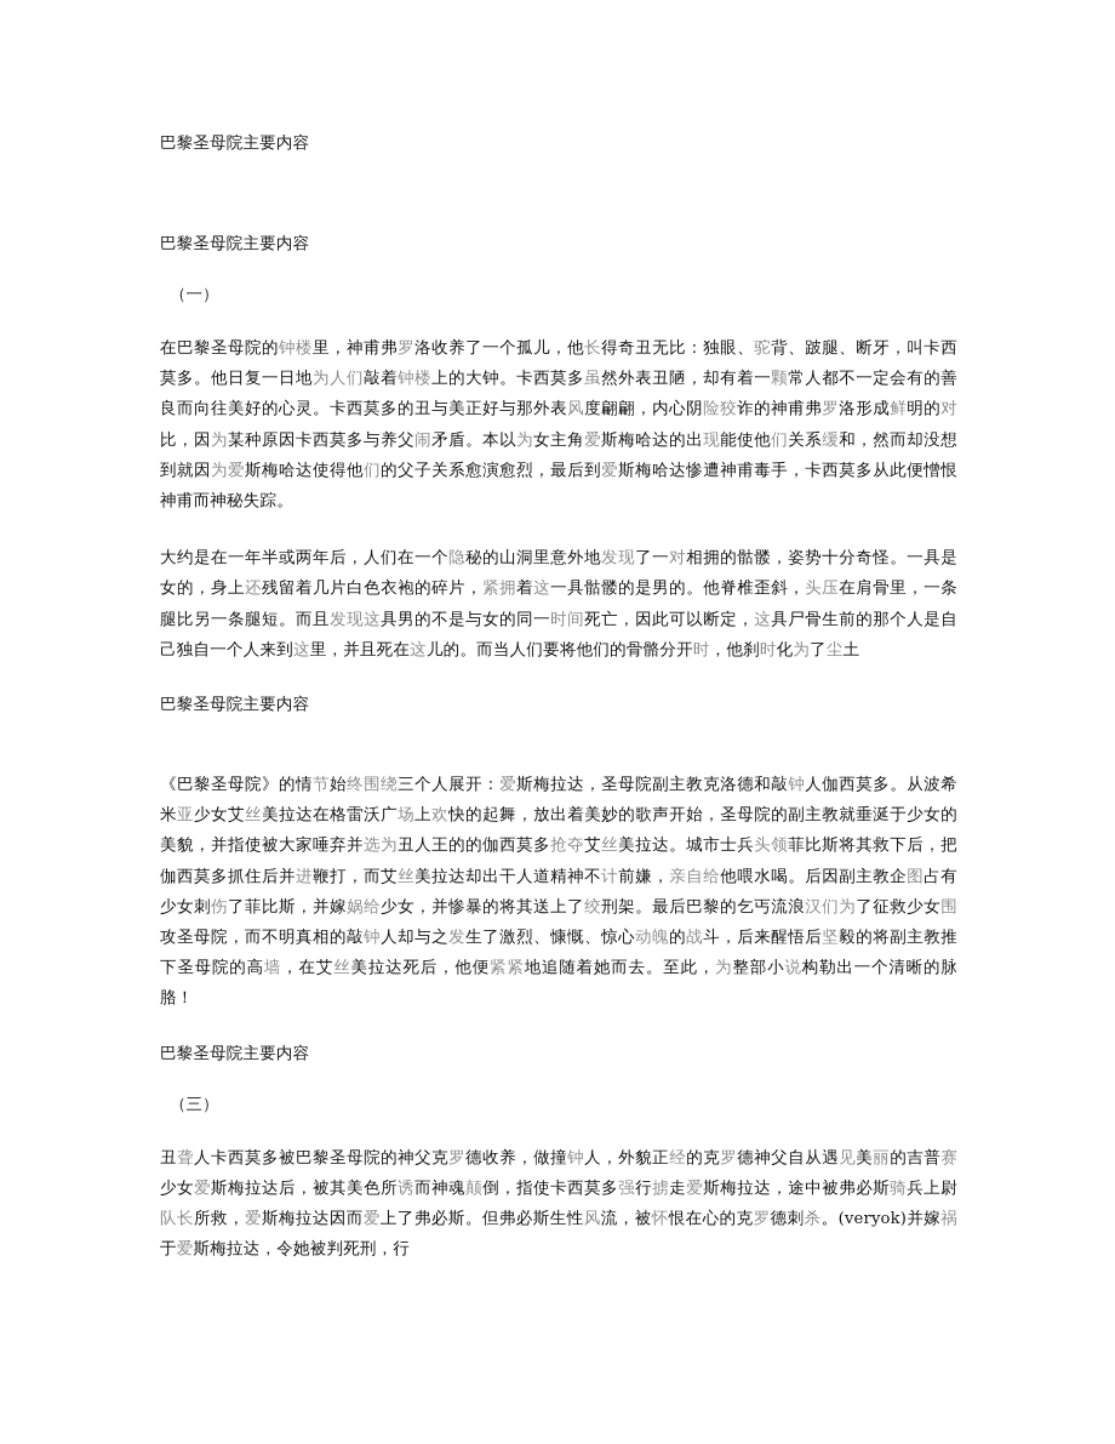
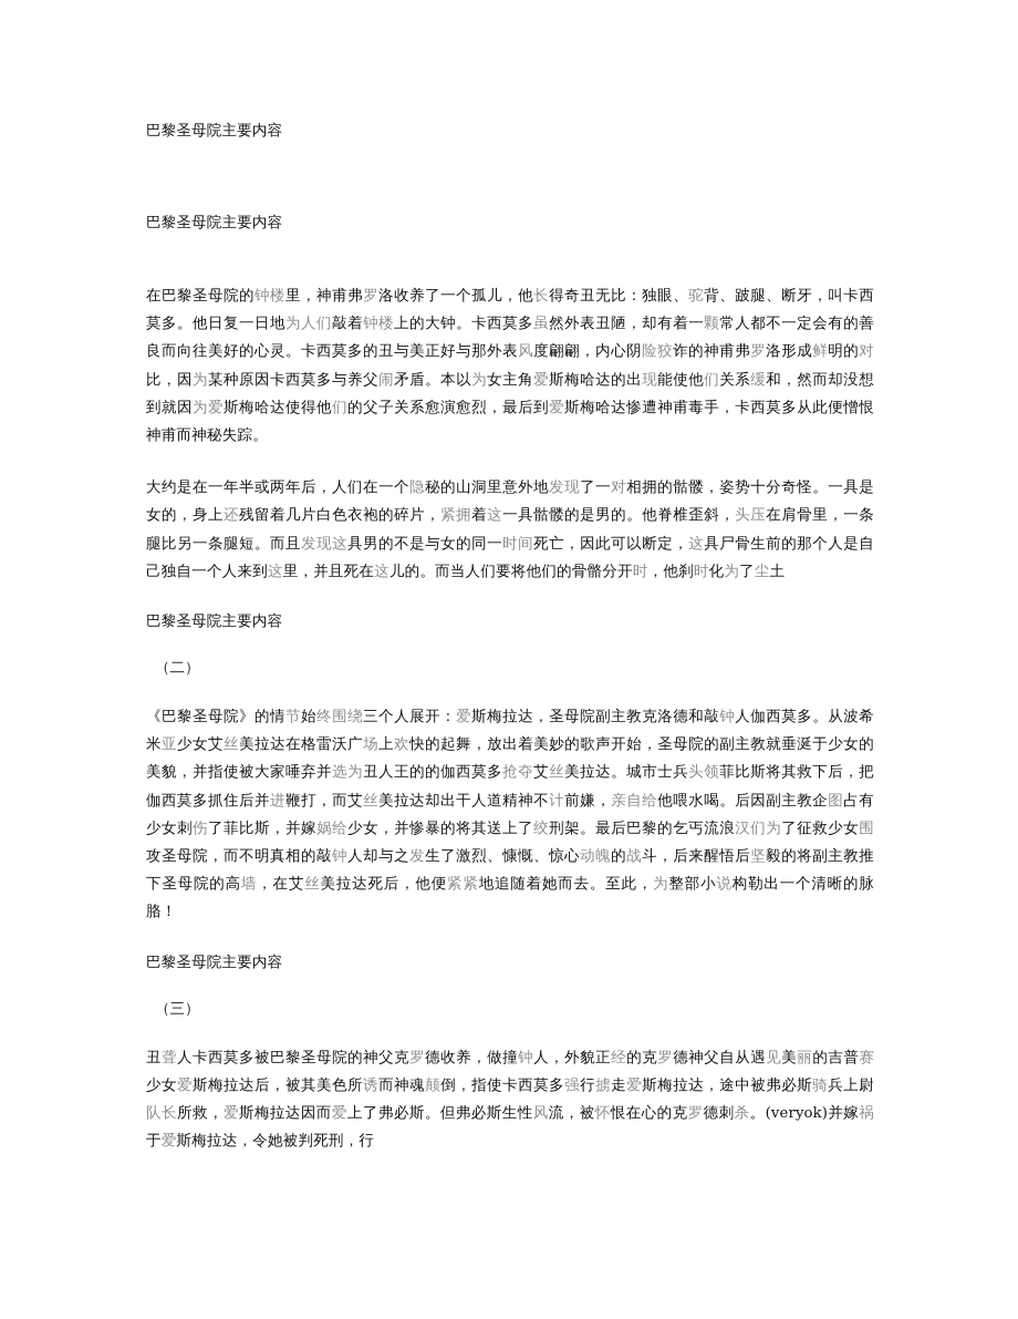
  巴黎圣母院主要内容
  巴黎圣母院主要内容
- （一）
  在巴黎圣母院的钟楼里，神甫弗罗洛收养了一个孤儿，他长得奇丑无比：独眼、驼背、跛腿、断牙，叫卡西莫多。他日复一日地为人们敲着钟楼上的大钟。卡西莫多虽然外表丑陋，却有着一颗常人都不一定会有的善良而向往美好的心灵。卡西莫多的丑与美正好与那外表风度翩翩，内心阴险狡诈的神甫弗罗洛形成鲜明的对比，因为某种原因卡西莫多与养父闹矛盾。本以为女主角爱斯梅哈达的出现能使他们关系缓和，然而却没想到就因为爱斯梅哈达使得他们的父子关系愈演愈烈，最后到爱斯梅哈达惨遭神甫毒手，卡西莫多从此便憎恨神甫而神秘失踪。
  大约是在一年半或两年后，人们在一个隐秘的山洞里意外地发现了一对相拥的骷髅，姿势十分奇怪。一具是女的，身上还残留着几片白色衣袍的碎片，紧拥着这一具骷髅的是男的。他脊椎歪斜，头压在肩骨里，一条腿比另一条腿短。而且发现这具男的不是与女的同一时间死亡，因此可以断定，这具尸骨生前的那个人是自己独自一个人来到这里，并且死在这儿的。而当人们要将他们的骨骼分开时，他刹时化为了尘土
  巴黎圣母院主要内容
+ （二）
  《巴黎圣母院》的情节始终围绕三个人展开：爱斯梅拉达，圣母院副主教克洛德和敲钟人伽西莫多。从波希米亚少女艾丝美拉达在格雷沃广场上欢快的起舞，放出着美妙的歌声开始，圣母院的副主教就垂涎于少女的美貌，并指使被大家唾弃并选为丑人王的的伽西莫多抢夺艾丝美拉达。城市士兵头领菲比斯将其救下后，把伽西莫多抓住后并进鞭打，而艾丝美拉达却出干人道精神不计前嫌，亲自给他喂水喝。后因副主教企图占有少女刺伤了菲比斯，并嫁娲给少女，并惨暴的将其送上了绞刑架。最后巴黎的乞丐流浪汉们为了征救少女围攻圣母院，而不明真相的敲钟人却与之发生了激烈、慷慨、惊心动魄的战斗，后来醒悟后坚毅的将副主教推下圣母院的高墙，在艾丝美拉达死后，他便紧紧地追随着她而去。至此，为整部小说构勒出一个清晰的脉胳！
  巴黎圣母院主要内容
  （三）
  丑聋人卡西莫多被巴黎圣母院的神父克罗德收养，做撞钟人，外貌正经的克罗德神父自从遇见美丽的吉普赛少女爱斯梅拉达后，被其美色所诱而神魂颠倒，指使卡西莫多强行掳走爱斯梅拉达，途中被弗必斯骑兵上尉队长所救，爱斯梅拉达因而爱上了弗必斯。但弗必斯生性风流，被怀恨在心的克罗德刺杀。(veryok)并嫁祸于爱斯梅拉达，令她被判死刑，行
